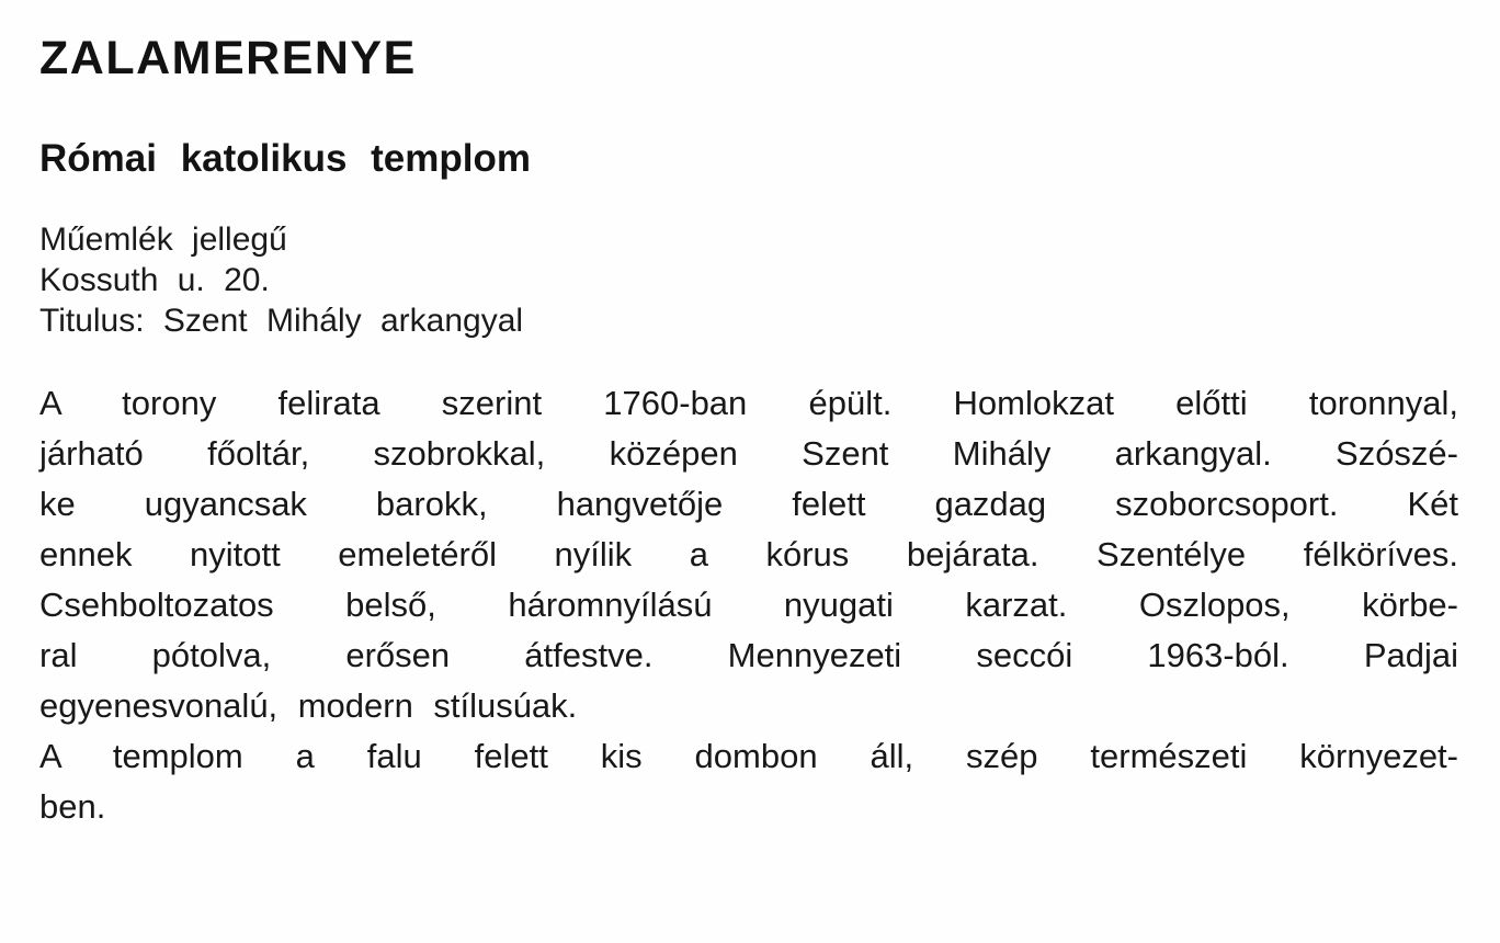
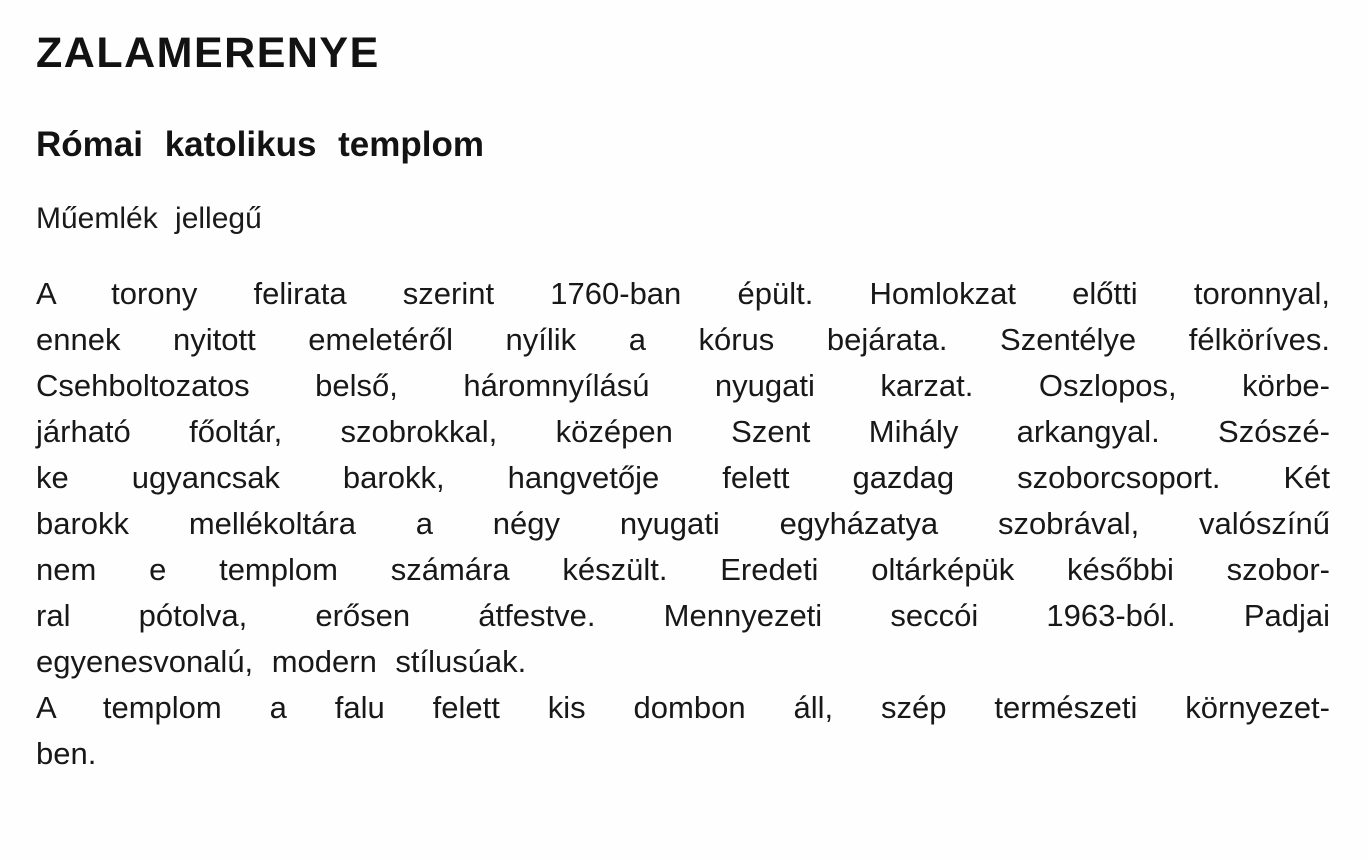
  ZALAMERENYE
  Római katolikus templom
  Műemlék jellegű
- Kossuth u. 20.
- Titulus: Szent Mihály arkangyal
  A torony felirata szerint 1760-ban épült. Homlokzat előtti toronnyal,
- járható főoltár, szobrokkal, középen Szent Mihály arkangyal. Szószé-
+ ennek nyitott emeletéről nyílik a kórus bejárata. Szentélye félköríves.
- ke ugyancsak barokk, hangvetője felett gazdag szoborcsoport. Két
+ Csehboltozatos belső, háromnyílású nyugati karzat. Oszlopos, körbe-
- ennek nyitott emeletéről nyílik a kórus bejárata. Szentélye félköríves.
+ járható főoltár, szobrokkal, középen Szent Mihály arkangyal. Szószé-
- Csehboltozatos belső, háromnyílású nyugati karzat. Oszlopos, körbe-
+ ke ugyancsak barokk, hangvetője felett gazdag szoborcsoport. Két
+ barokk mellékoltára a négy nyugati egyházatya szobrával, valószínű
+ nem e templom számára készült. Eredeti oltárképük későbbi szobor-
  ral pótolva, erősen átfestve. Mennyezeti seccói 1963-ból. Padjai
  egyenesvonalú, modern stílusúak.
  A templom a falu felett kis dombon áll, szép természeti környezet-
  ben.
